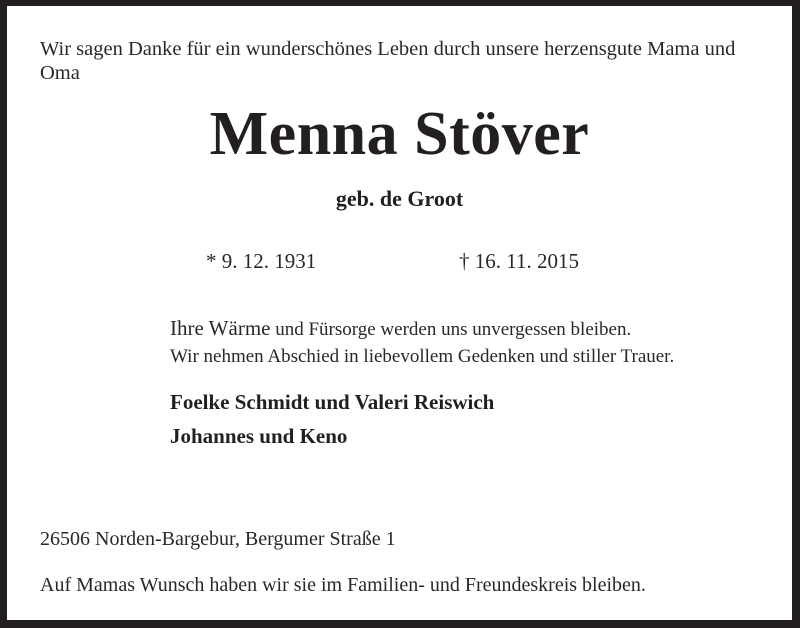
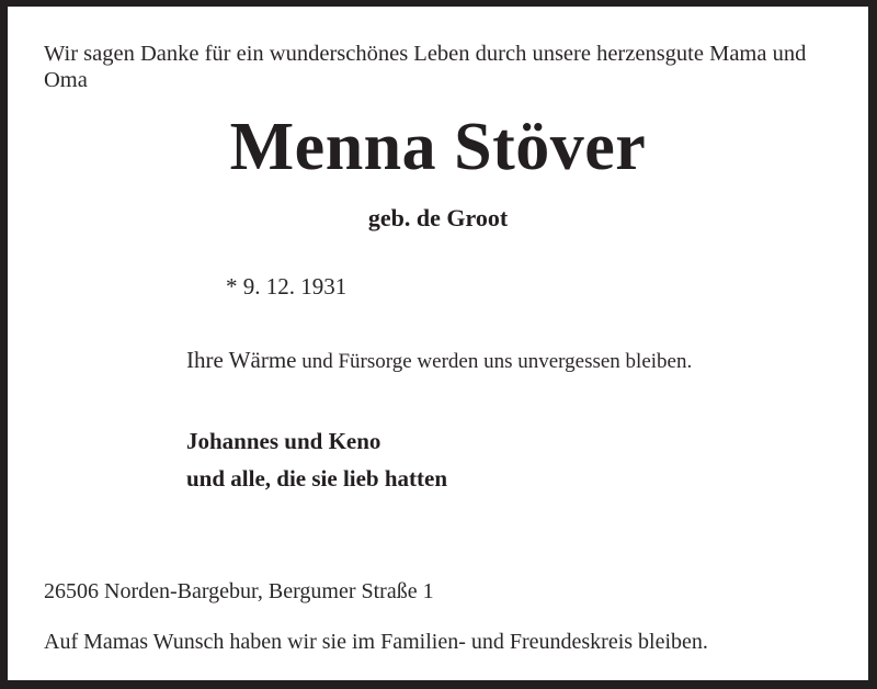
  Wir sagen Danke für ein wunderschönes Leben durch unsere herzensgute Mama und Oma
  Menna Stöver
  geb. de Groot
  * 9. 12. 1931
- † 16. 11. 2015
  Ihre Wärme und Fürsorge werden uns unvergessen bleiben.
- Wir nehmen Abschied in liebevollem Gedenken und stiller Trauer.
- Foelke Schmidt und Valeri Reiswich
  Johannes und Keno
+ und alle, die sie lieb hatten
  26506 Norden-Bargebur, Bergumer Straße 1
  Auf Mamas Wunsch haben wir sie im Familien- und Freundeskreis bleiben.
